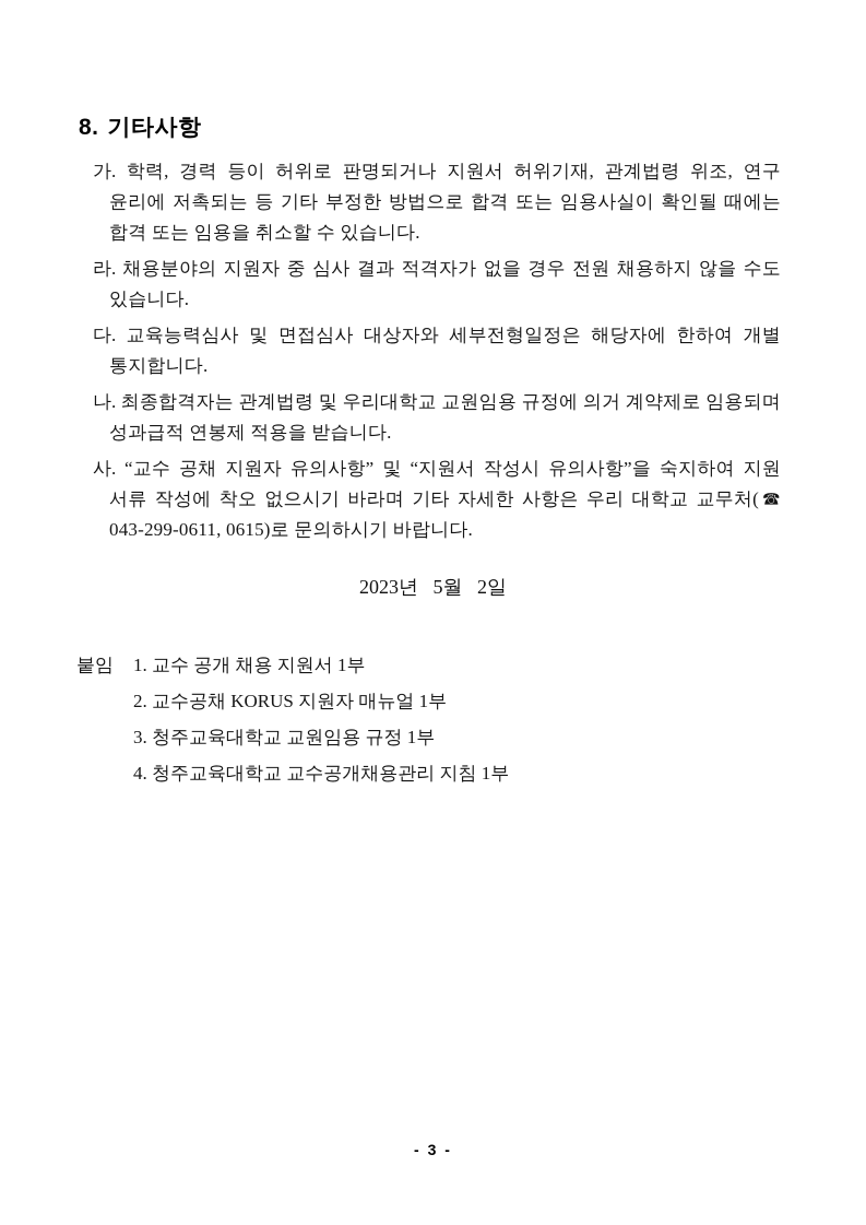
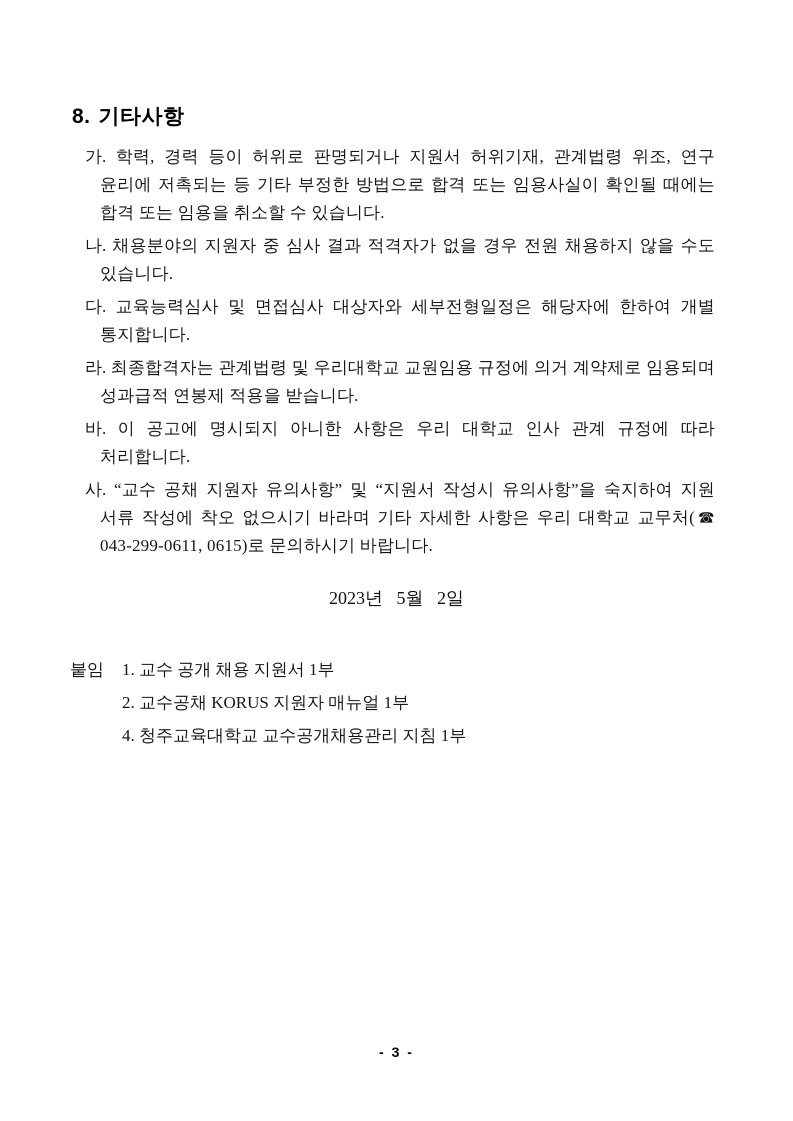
  8. 기타사항
  가. 학력, 경력 등이 허위로 판명되거나 지원서 허위기재, 관계법령 위조, 연구 윤리에 저촉되는 등 기타 부정한 방법으로 합격 또는 임용사실이 확인될 때에는 합격 또는 임용을 취소할 수 있습니다.
- 라. 채용분야의 지원자 중 심사 결과 적격자가 없을 경우 전원 채용하지 않을 수도 있습니다.
+ 나. 채용분야의 지원자 중 심사 결과 적격자가 없을 경우 전원 채용하지 않을 수도 있습니다.
  다. 교육능력심사 및 면접심사 대상자와 세부전형일정은 해당자에 한하여 개별 통지합니다.
- 나. 최종합격자는 관계법령 및 우리대학교 교원임용 규정에 의거 계약제로 임용되며 성과급적 연봉제 적용을 받습니다.
+ 라. 최종합격자는 관계법령 및 우리대학교 교원임용 규정에 의거 계약제로 임용되며 성과급적 연봉제 적용을 받습니다.
+ 바. 이 공고에 명시되지 아니한 사항은 우리 대학교 인사 관계 규정에 따라 처리합니다.
  사. “교수 공채 지원자 유의사항” 및 “지원서 작성시 유의사항”을 숙지하여 지원 서류 작성에 착오 없으시기 바라며 기타 자세한 사항은 우리 대학교 교무처(☎ 043-299-0611, 0615)로 문의하시기 바랍니다.
  2023년 5월 2일
  붙임
  1. 교수 공개 채용 지원서 1부
  2. 교수공채 KORUS 지원자 매뉴얼 1부
- 3. 청주교육대학교 교원임용 규정 1부
  4. 청주교육대학교 교수공개채용관리 지침 1부
  - 3 -
